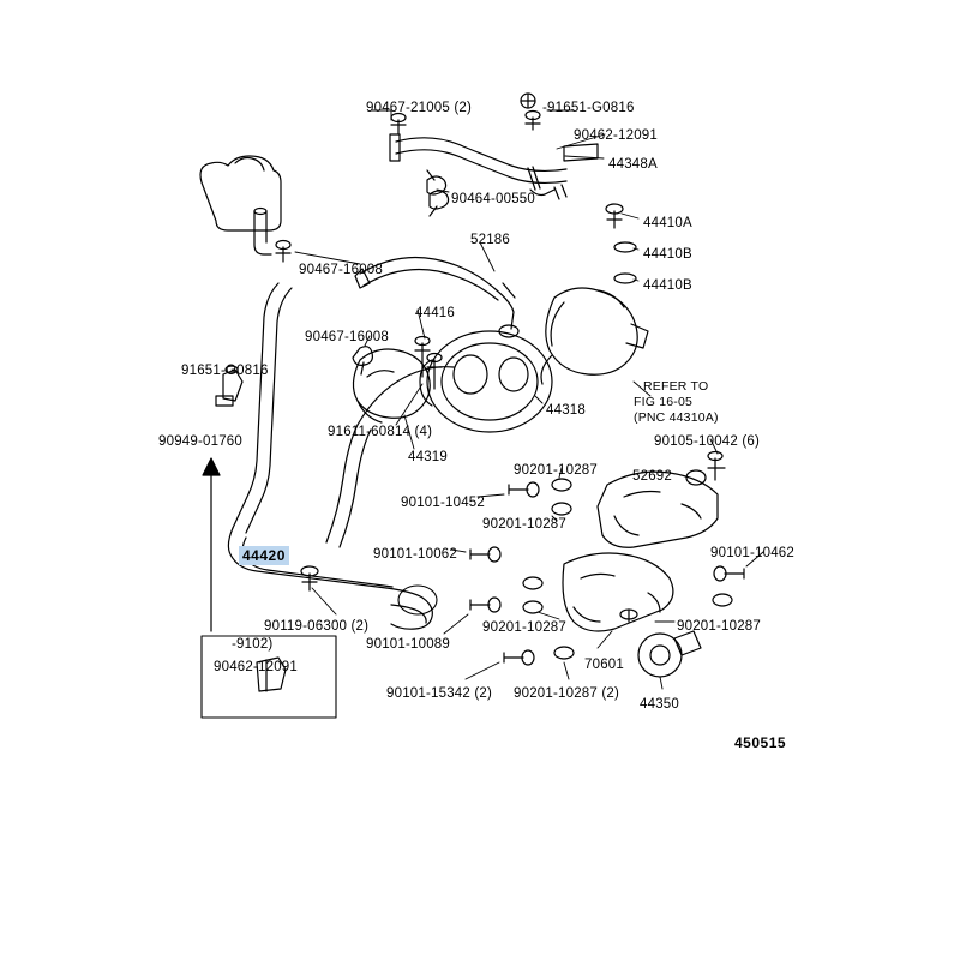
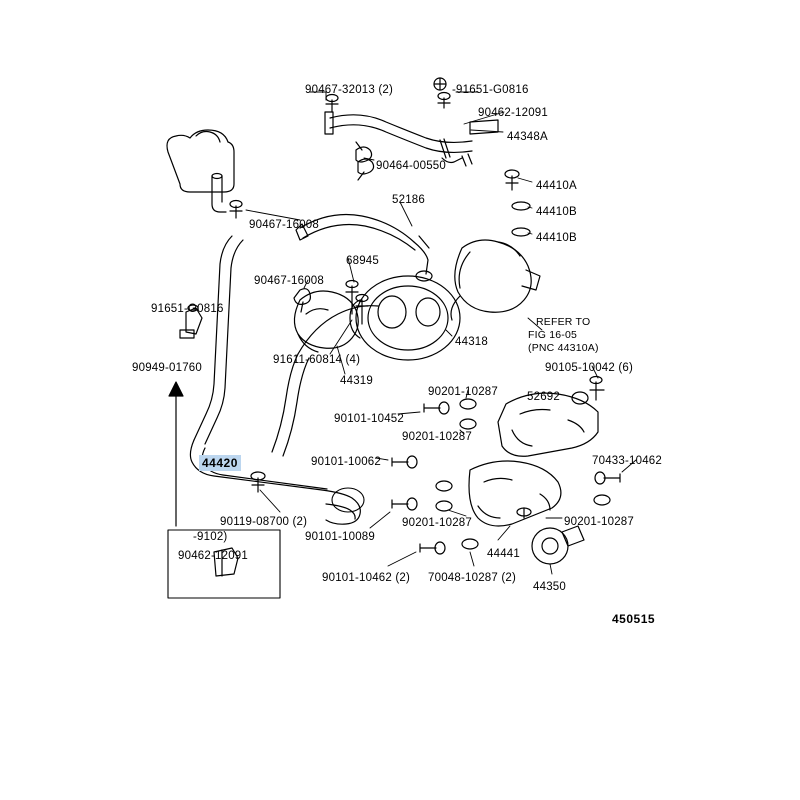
  450515
  44420
  REFER TO
  FIG 16-05
  (PNC 44310A)
  -9102)
  90462-12091
- 90467-21005 (2)
+ 90467-32013 (2)
  -91651-G0816
  90462-12091
  44348A
  90464-00550
  44410A
  52186
  44410B
  90467-16008
  44410B
- 44416
+ 68945
  90467-16008
  91651-G0816
  44318
  91611-60814 (4)
  90105-10042 (6)
  90949-01760
  44319
  90201-10287
  52692
  90101-10452
  90201-10287
  90101-10062
- 90101-10462
+ 70433-10462
- 90119-06300 (2)
+ 90119-08700 (2)
  90201-10287
  90201-10287
  90101-10089
- 70601
+ 44441
- 90101-15342 (2)
+ 90101-10462 (2)
- 90201-10287 (2)
+ 70048-10287 (2)
  44350
